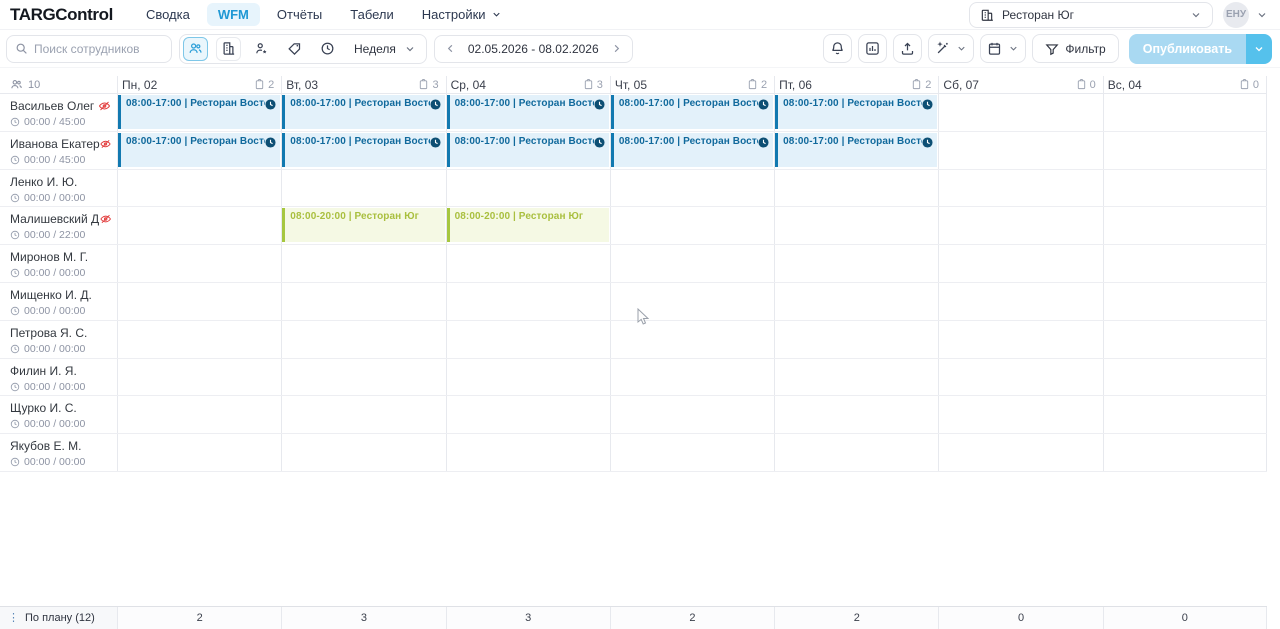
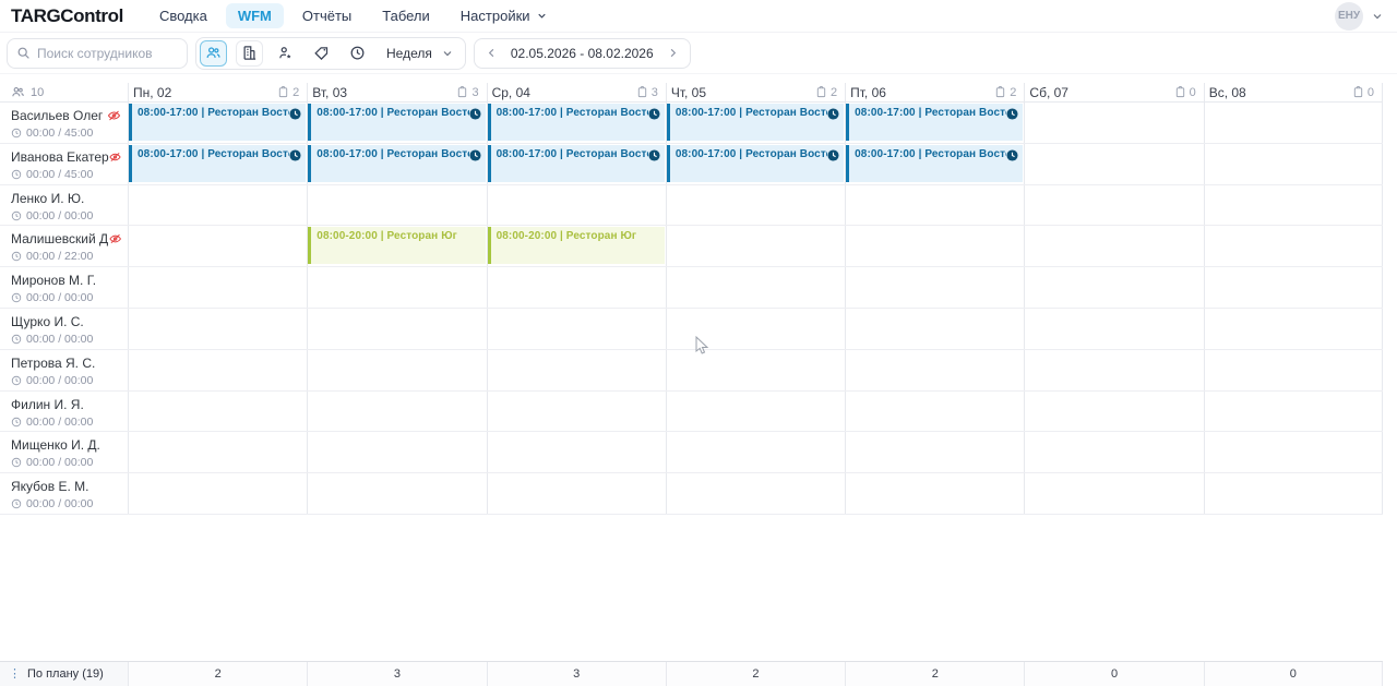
  TARGControl
  Сводка
  WFM
  Отчёты
  Табели
  Настройки
- Ресторан Юг
  ЕНУ
  Поиск сотрудников
  Неделя
  02.05.2026 - 08.02.2026
- Фильтр
- Опубликовать
  10
  Пн, 02
  2
  Вт, 03
  3
  Ср, 04
  3
  Чт, 05
  2
  Пт, 06
  2
  Сб, 07
  0
- Вс, 04
+ Вс, 08
  0
  Васильев Олег
  00:00 / 45:00
  08:00-17:00 | Ресторан Вост
  08:00-17:00 | Ресторан Вост
  08:00-17:00 | Ресторан Вост
  08:00-17:00 | Ресторан Вост
  08:00-17:00 | Ресторан Вост
  Иванова Екатер
  00:00 / 45:00
  08:00-17:00 | Ресторан Вост
  08:00-17:00 | Ресторан Вост
  08:00-17:00 | Ресторан Вост
  08:00-17:00 | Ресторан Вост
  08:00-17:00 | Ресторан Вост
  Ленко И. Ю.
  00:00 / 00:00
  Малишевский Д
  00:00 / 22:00
  08:00-20:00 | Ресторан Юг
  08:00-20:00 | Ресторан Юг
  Миронов М. Г.
  00:00 / 00:00
- Мищенко И. Д.
+ Щурко И. С.
  00:00 / 00:00
  Петрова Я. С.
  00:00 / 00:00
  Филин И. Я.
  00:00 / 00:00
- Щурко И. С.
+ Мищенко И. Д.
  00:00 / 00:00
  Якубов Е. М.
  00:00 / 00:00
  ⋮
- По плану (12)
+ По плану (19)
  2
  3
  3
  2
  2
  0
  0
